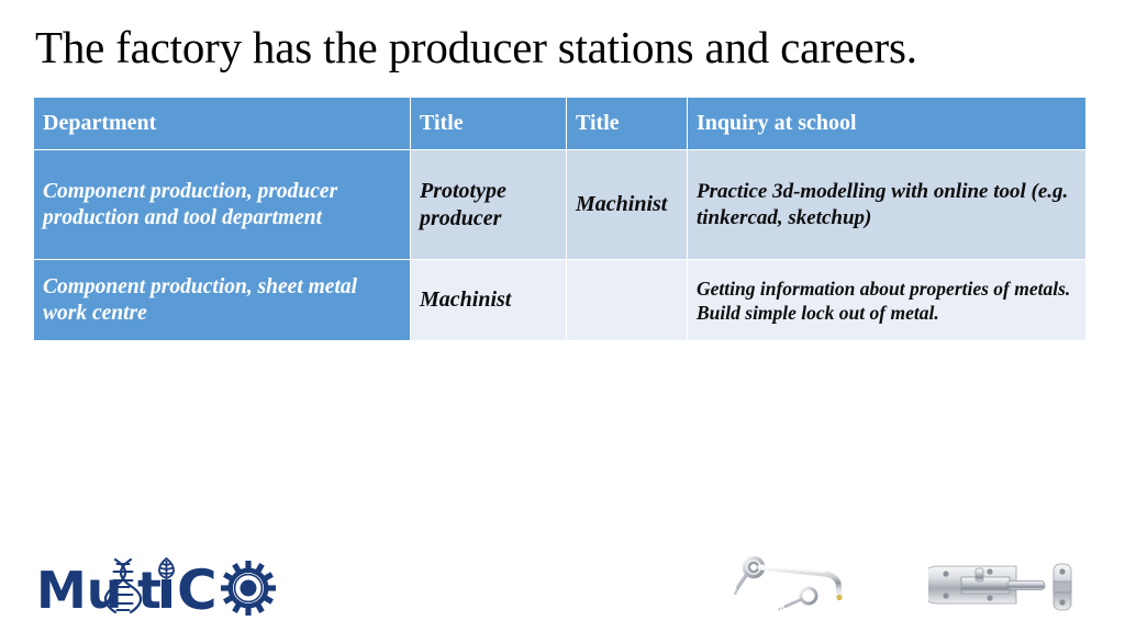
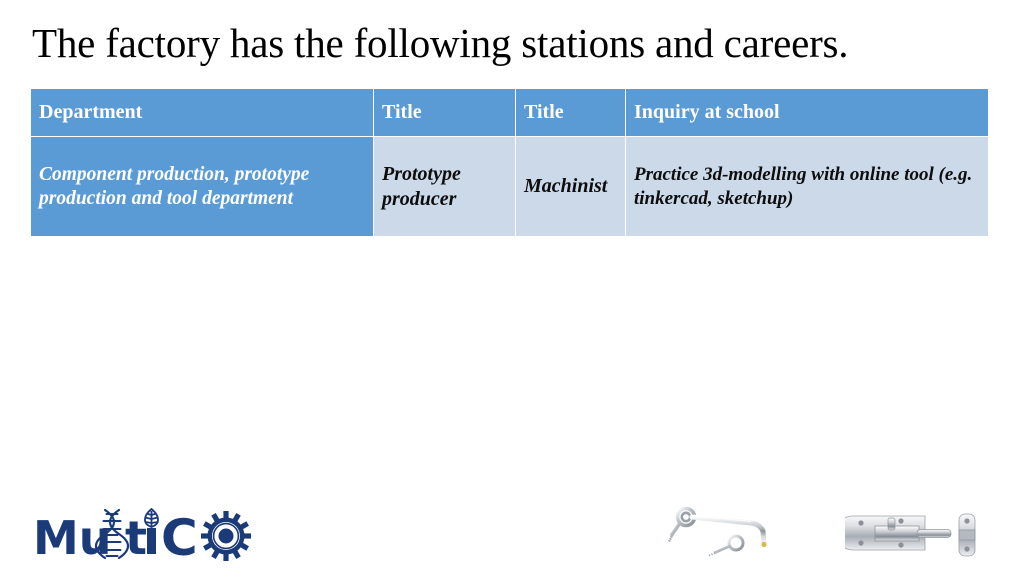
- The factory has the producer stations and careers.
+ The factory has the following stations and careers.
  Department	Title	Title	Inquiry at school
- Component production, producer production and tool department	Prototype producer	Machinist	Practice 3d-modelling with online tool (e.g. tinkercad, sketchup)
+ Component production, prototype production and tool department	Prototype producer	Machinist	Practice 3d-modelling with online tool (e.g. tinkercad, sketchup)
- Component production, sheet metal work centre	Machinist		Getting information about properties of metals. Build simple lock out of metal.
  Mu
  t
  C
